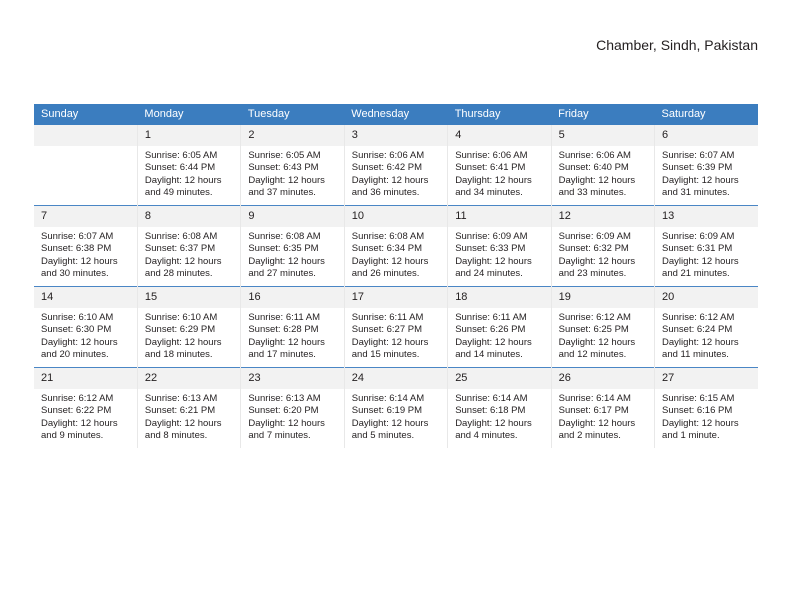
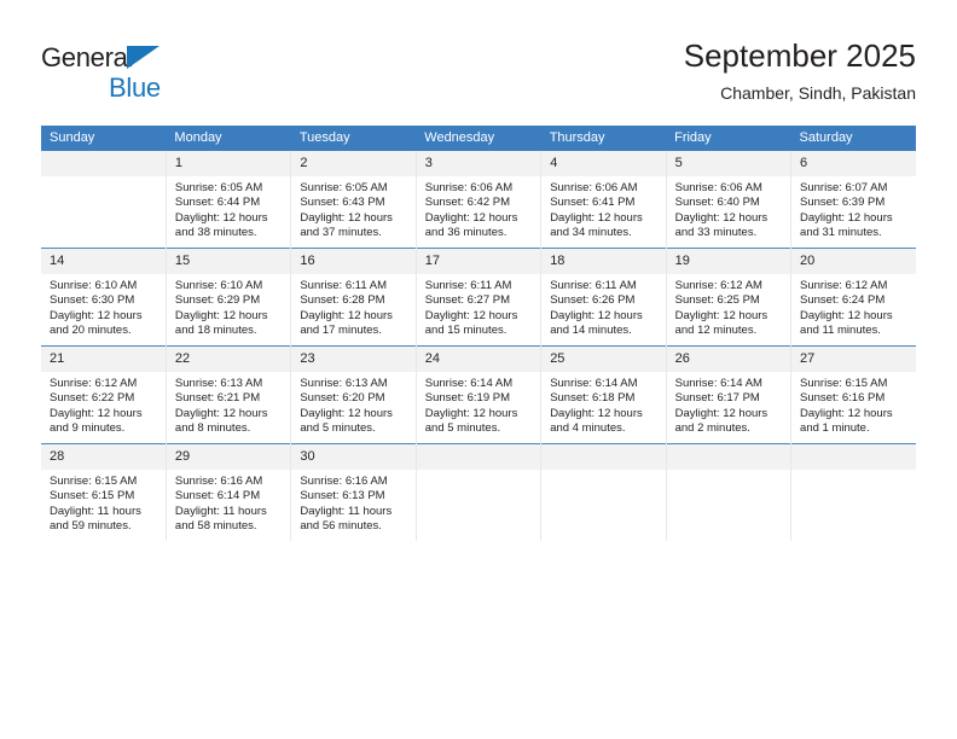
+ General
+ Blue
+ September 2025
  Chamber, Sindh, Pakistan
  Sunday	Monday	Tuesday	Wednesday	Thursday	Friday	Saturday
- 	1 Sunrise: 6:05 AM Sunset: 6:44 PM Daylight: 12 hours and 49 minutes.	2 Sunrise: 6:05 AM Sunset: 6:43 PM Daylight: 12 hours and 37 minutes.	3 Sunrise: 6:06 AM Sunset: 6:42 PM Daylight: 12 hours and 36 minutes.	4 Sunrise: 6:06 AM Sunset: 6:41 PM Daylight: 12 hours and 34 minutes.	5 Sunrise: 6:06 AM Sunset: 6:40 PM Daylight: 12 hours and 33 minutes.	6 Sunrise: 6:07 AM Sunset: 6:39 PM Daylight: 12 hours and 31 minutes.
+ 	1 Sunrise: 6:05 AM Sunset: 6:44 PM Daylight: 12 hours and 38 minutes.	2 Sunrise: 6:05 AM Sunset: 6:43 PM Daylight: 12 hours and 37 minutes.	3 Sunrise: 6:06 AM Sunset: 6:42 PM Daylight: 12 hours and 36 minutes.	4 Sunrise: 6:06 AM Sunset: 6:41 PM Daylight: 12 hours and 34 minutes.	5 Sunrise: 6:06 AM Sunset: 6:40 PM Daylight: 12 hours and 33 minutes.	6 Sunrise: 6:07 AM Sunset: 6:39 PM Daylight: 12 hours and 31 minutes.
- 7 Sunrise: 6:07 AM Sunset: 6:38 PM Daylight: 12 hours and 30 minutes.	8 Sunrise: 6:08 AM Sunset: 6:37 PM Daylight: 12 hours and 28 minutes.	9 Sunrise: 6:08 AM Sunset: 6:35 PM Daylight: 12 hours and 27 minutes.	10 Sunrise: 6:08 AM Sunset: 6:34 PM Daylight: 12 hours and 26 minutes.	11 Sunrise: 6:09 AM Sunset: 6:33 PM Daylight: 12 hours and 24 minutes.	12 Sunrise: 6:09 AM Sunset: 6:32 PM Daylight: 12 hours and 23 minutes.	13 Sunrise: 6:09 AM Sunset: 6:31 PM Daylight: 12 hours and 21 minutes.
  14 Sunrise: 6:10 AM Sunset: 6:30 PM Daylight: 12 hours and 20 minutes.	15 Sunrise: 6:10 AM Sunset: 6:29 PM Daylight: 12 hours and 18 minutes.	16 Sunrise: 6:11 AM Sunset: 6:28 PM Daylight: 12 hours and 17 minutes.	17 Sunrise: 6:11 AM Sunset: 6:27 PM Daylight: 12 hours and 15 minutes.	18 Sunrise: 6:11 AM Sunset: 6:26 PM Daylight: 12 hours and 14 minutes.	19 Sunrise: 6:12 AM Sunset: 6:25 PM Daylight: 12 hours and 12 minutes.	20 Sunrise: 6:12 AM Sunset: 6:24 PM Daylight: 12 hours and 11 minutes.
- 21 Sunrise: 6:12 AM Sunset: 6:22 PM Daylight: 12 hours and 9 minutes.	22 Sunrise: 6:13 AM Sunset: 6:21 PM Daylight: 12 hours and 8 minutes.	23 Sunrise: 6:13 AM Sunset: 6:20 PM Daylight: 12 hours and 7 minutes.	24 Sunrise: 6:14 AM Sunset: 6:19 PM Daylight: 12 hours and 5 minutes.	25 Sunrise: 6:14 AM Sunset: 6:18 PM Daylight: 12 hours and 4 minutes.	26 Sunrise: 6:14 AM Sunset: 6:17 PM Daylight: 12 hours and 2 minutes.	27 Sunrise: 6:15 AM Sunset: 6:16 PM Daylight: 12 hours and 1 minute.
+ 21 Sunrise: 6:12 AM Sunset: 6:22 PM Daylight: 12 hours and 9 minutes.	22 Sunrise: 6:13 AM Sunset: 6:21 PM Daylight: 12 hours and 8 minutes.	23 Sunrise: 6:13 AM Sunset: 6:20 PM Daylight: 12 hours and 5 minutes.	24 Sunrise: 6:14 AM Sunset: 6:19 PM Daylight: 12 hours and 5 minutes.	25 Sunrise: 6:14 AM Sunset: 6:18 PM Daylight: 12 hours and 4 minutes.	26 Sunrise: 6:14 AM Sunset: 6:17 PM Daylight: 12 hours and 2 minutes.	27 Sunrise: 6:15 AM Sunset: 6:16 PM Daylight: 12 hours and 1 minute.
+ 28 Sunrise: 6:15 AM Sunset: 6:15 PM Daylight: 11 hours and 59 minutes.	29 Sunrise: 6:16 AM Sunset: 6:14 PM Daylight: 11 hours and 58 minutes.	30 Sunrise: 6:16 AM Sunset: 6:13 PM Daylight: 11 hours and 56 minutes.
